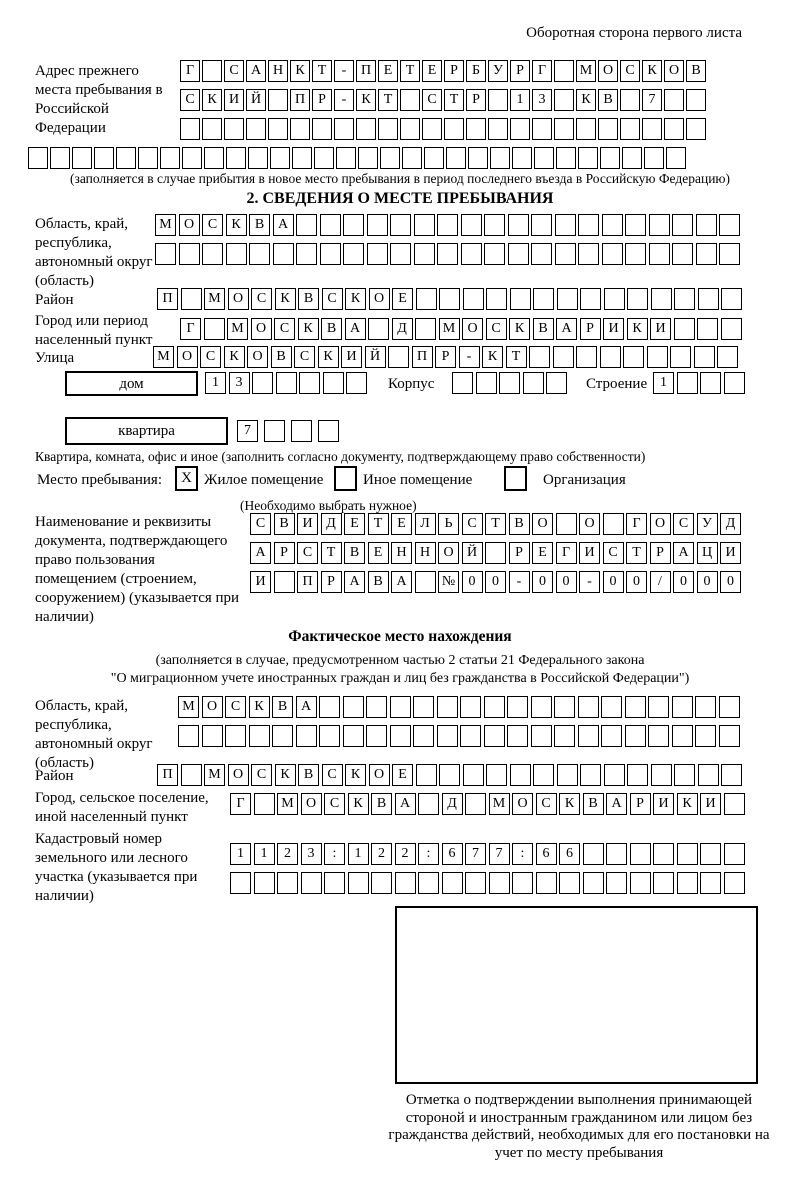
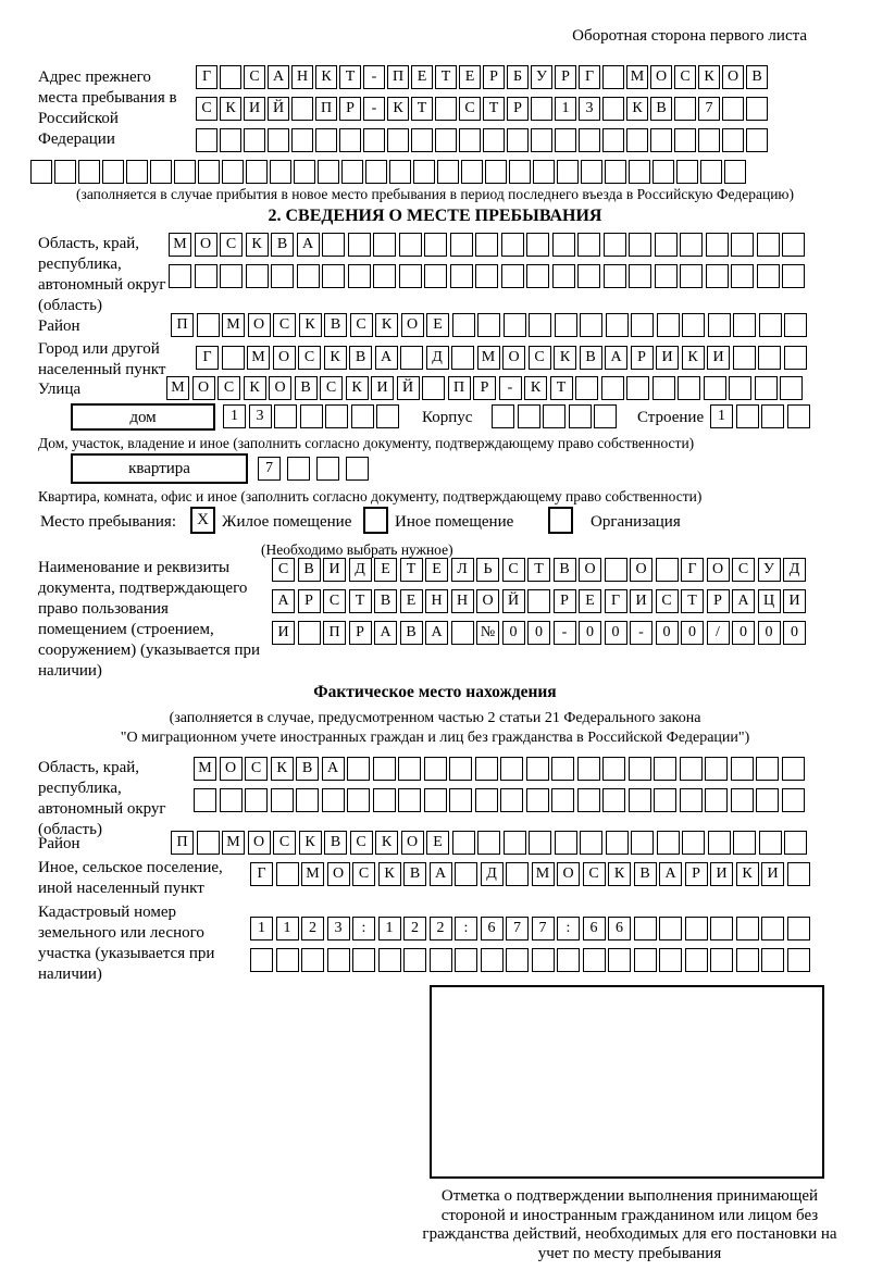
  Оборотная сторона первого листа
  Адрес прежнего места пребывания в Российской Федерации
  Г С А Н К Т - П Е Т Е Р Б У Р Г М О С К О В
  С К И Й П Р - К Т С Т Р 1 3 К В 7
  (заполняется в случае прибытия в новое место пребывания в период последнего въезда в Российскую Федерацию)
  2. СВЕДЕНИЯ О МЕСТЕ ПРЕБЫВАНИЯ
  Область, край, республика, автономный округ (область)
  М О С К В А
  Район
  П М О С К В С К О Е
- Город или период населенный пункт
+ Город или другой населенный пункт
  Г М О С К В А Д М О С К В А Р И К И
  Улица
  М О С К О В С К И Й П Р - К Т
  дом
  1 3
  Корпус
  Строение
  1
+ Дом, участок, владение и иное (заполнить согласно документу, подтверждающему право собственности)
  квартира
  7
  Квартира, комната, офис и иное (заполнить согласно документу, подтверждающему право собственности)
  Место пребывания:
  X
  Жилое помещение
  Иное помещение
  Организация
  (Необходимо выбрать нужное)
  Наименование и реквизиты документа, подтверждающего право пользования помещением (строением, сооружением) (указывается при наличии)
  С В И Д Е Т Е Л Ь С Т В О О Г О С У Д
  А Р С Т В Е Н Н О Й Р Е Г И С Т Р А Ц И
  И П Р А В А № 0 0 - 0 0 - 0 0 / 0 0 0
  Фактическое место нахождения
  (заполняется в случае, предусмотренном частью 2 статьи 21 Федерального закона
  "О миграционном учете иностранных граждан и лиц без гражданства в Российской Федерации")
  Область, край, республика, автономный округ (область)
  М О С К В А
  Район
  П М О С К В С К О Е
- Город, сельское поселение, иной населенный пункт
+ Иное, сельское поселение, иной населенный пункт
  Г М О С К В А Д М О С К В А Р И К И
  Кадастровый номер земельного или лесного участка (указывается при наличии)
  1 1 2 3 : 1 2 2 : 6 7 7 : 6 6
  Отметка о подтверждении выполнения принимающей стороной и иностранным гражданином или лицом без гражданства действий, необходимых для его постановки на учет по месту пребывания
